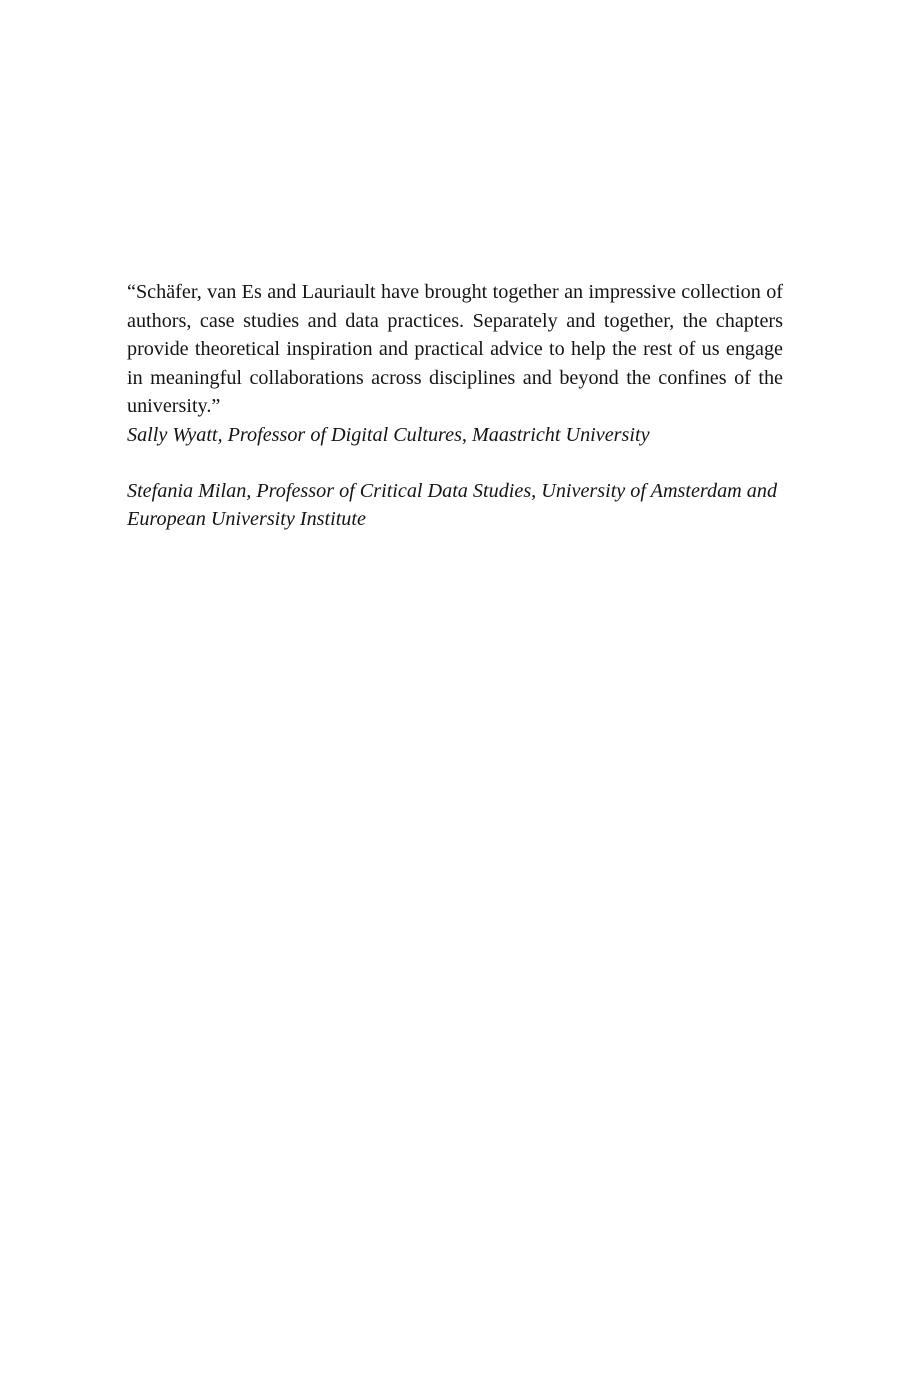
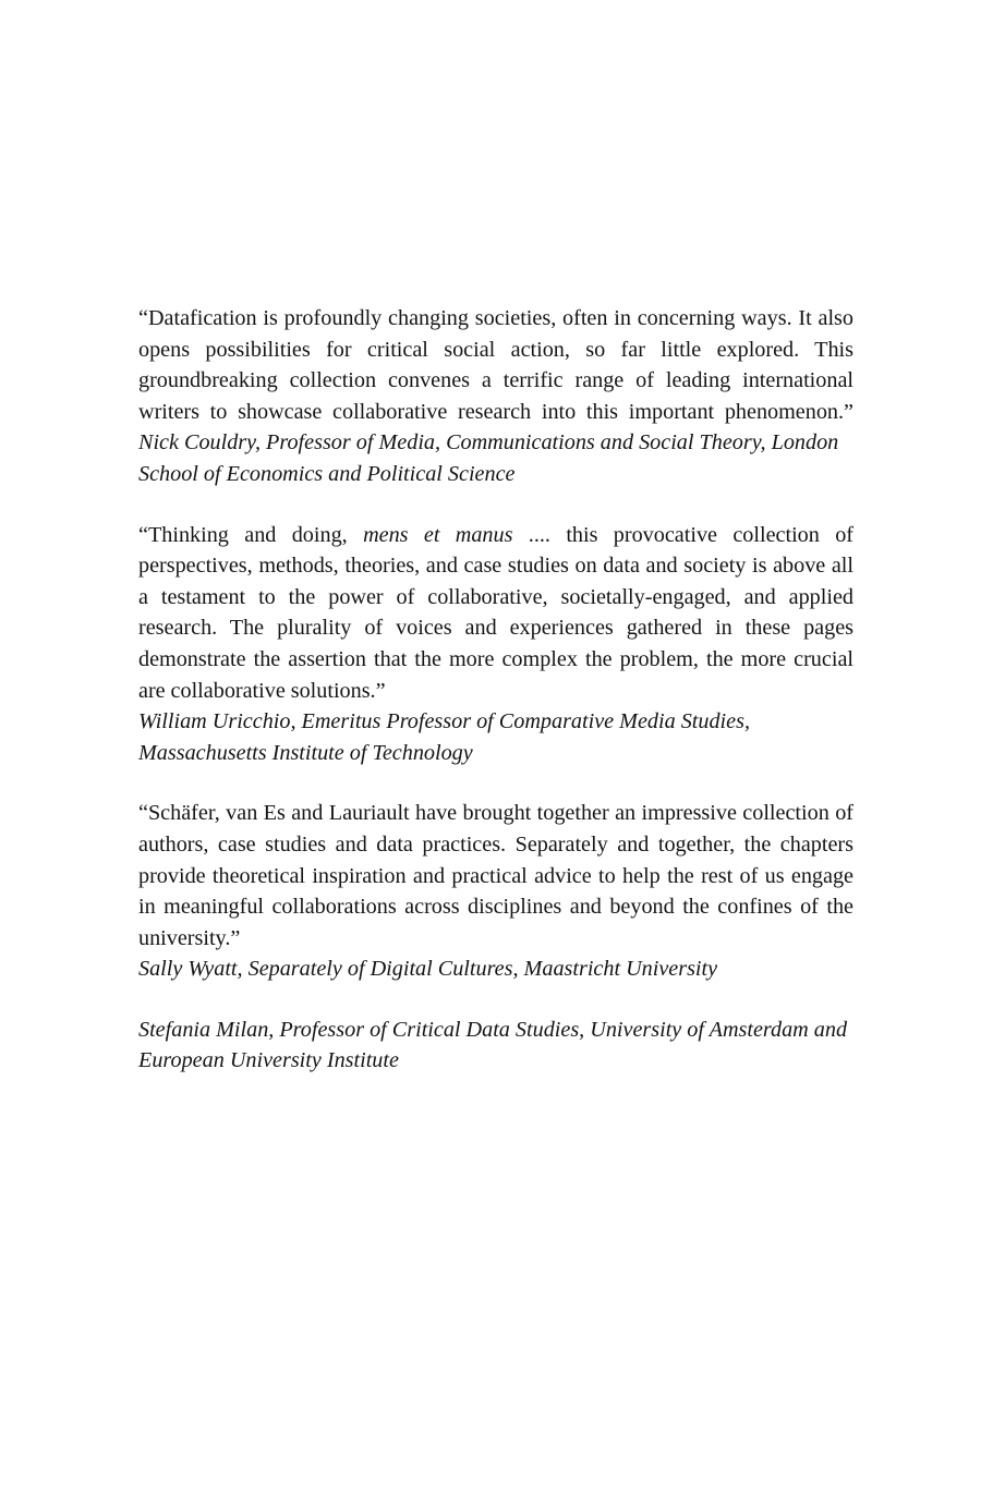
+ “Datafication is profoundly changing societies, often in concerning ways. It also opens possibilities for critical social action, so far little explored. This groundbreaking collection convenes a terrific range of leading international writers to showcase collaborative research into this important phenomenon.”
+ Nick Couldry, Professor of Media, Communications and Social Theory, London School of Economics and Political Science
+ “Thinking and doing, mens et manus .... this provocative collection of perspectives, methods, theories, and case studies on data and society is above all a testament to the power of collaborative, societally-engaged, and applied research. The plurality of voices and experiences gathered in these pages demonstrate the assertion that the more complex the problem, the more crucial are collaborative solutions.”
+ William Uricchio, Emeritus Professor of Comparative Media Studies, Massachusetts Institute of Technology
  “Schäfer, van Es and Lauriault have brought together an impressive collection of authors, case studies and data practices. Separately and together, the chapters provide theoretical inspiration and practical advice to help the rest of us engage in meaningful collaborations across disciplines and beyond the confines of the university.”
- Sally Wyatt, Professor of Digital Cultures, Maastricht University
+ Sally Wyatt, Separately of Digital Cultures, Maastricht University
  Stefania Milan, Professor of Critical Data Studies, University of Amsterdam and European University Institute
